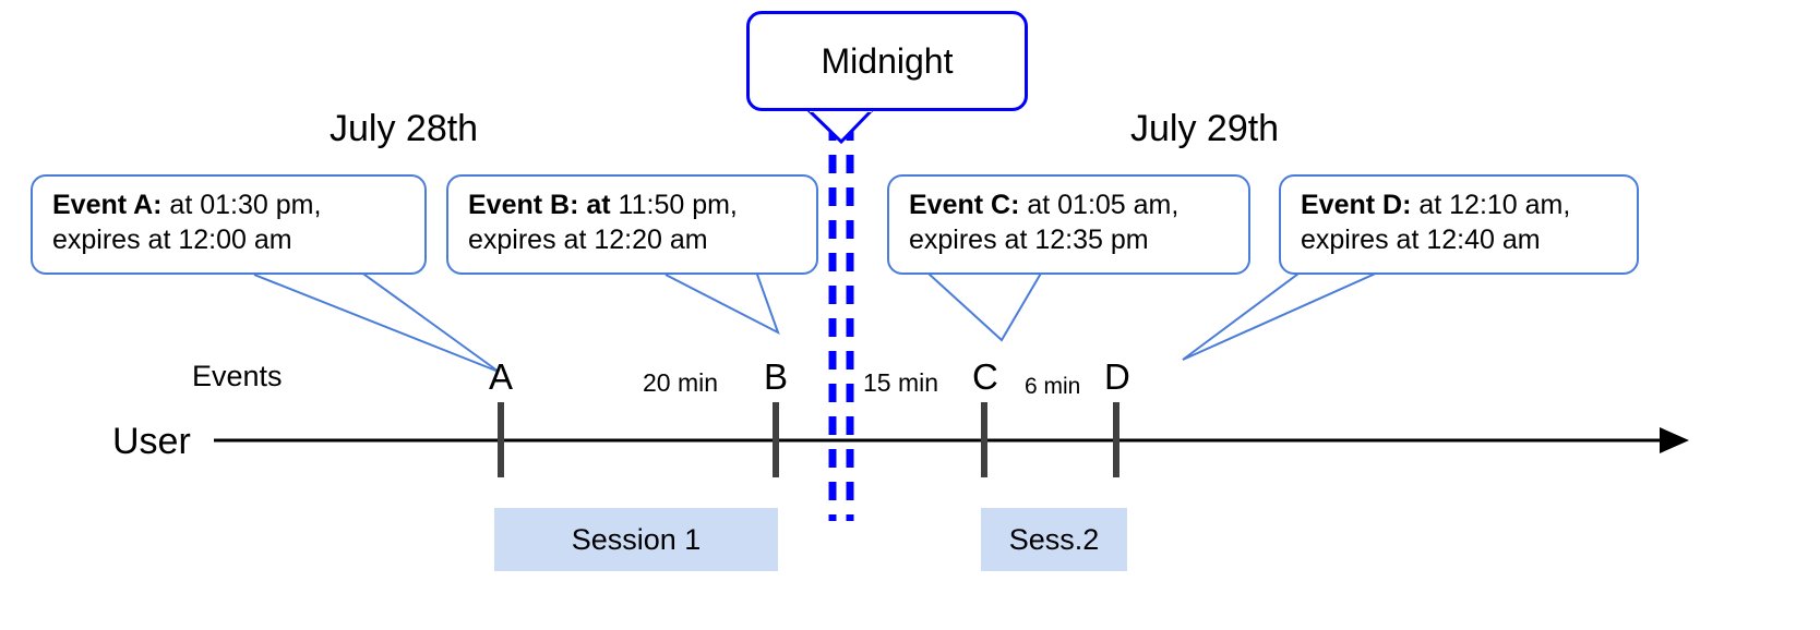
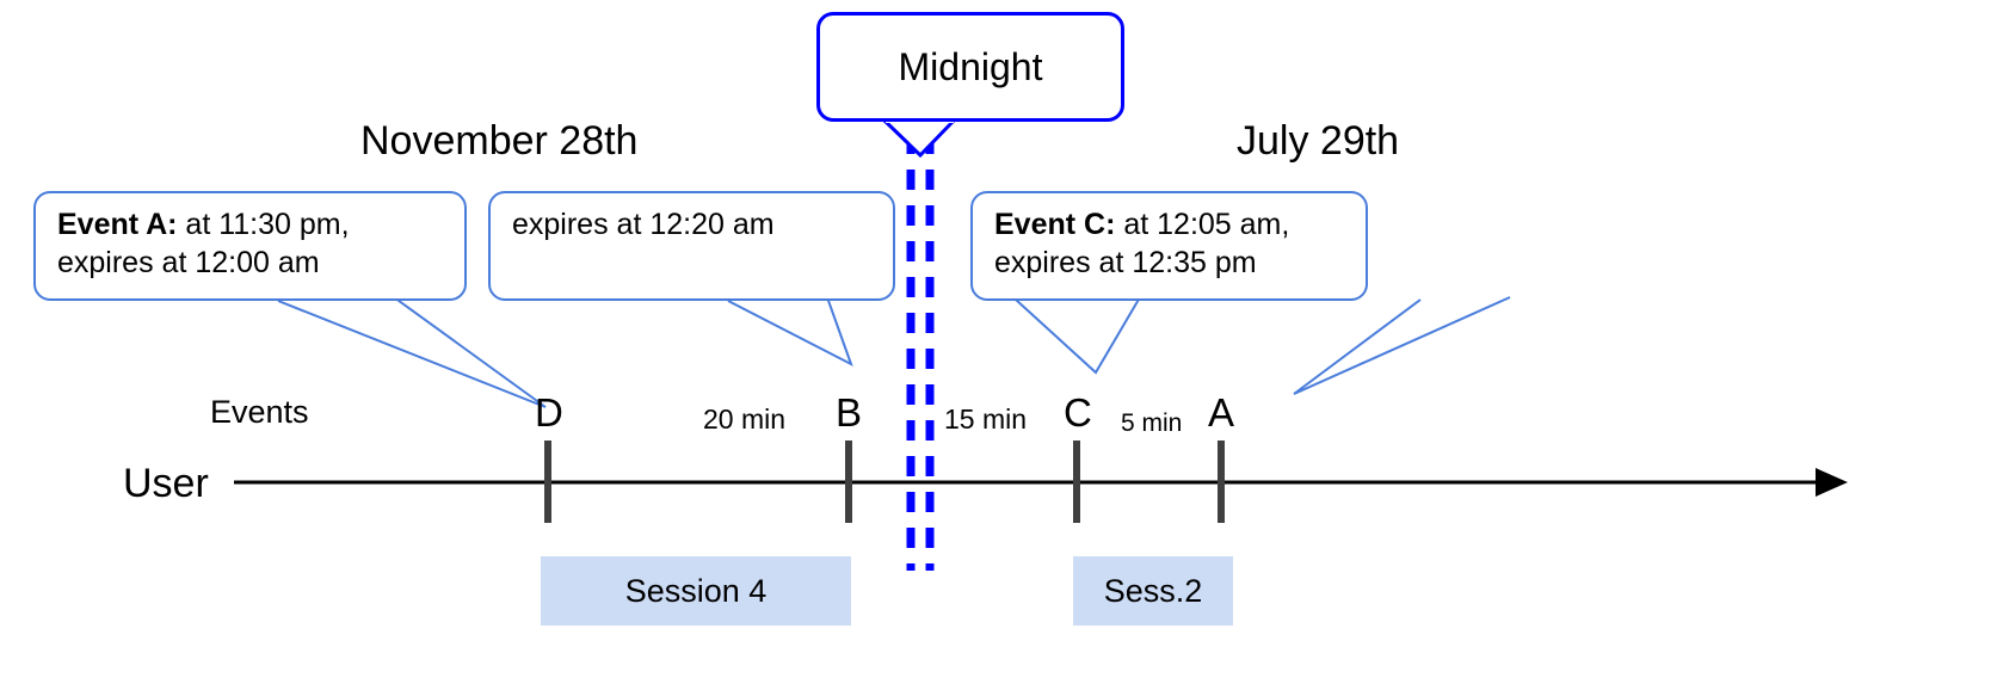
  Midnight
- July 28th
+ November 28th
  July 29th
- Event A: at 01:30 pm,
+ Event A: at 11:30 pm,
  expires at 12:00 am
- Event B: at 11:50 pm,
  expires at 12:20 am
- Event C: at 01:05 am,
+ Event C: at 12:05 am,
  expires at 12:35 pm
- Event D: at 12:10 am,
- expires at 12:40 am
  Events
  User
- A
+ D
  B
  C
- D
+ A
  20 min
  15 min
- 6 min
+ 5 min
- Session 1
+ Session 4
  Sess.2
